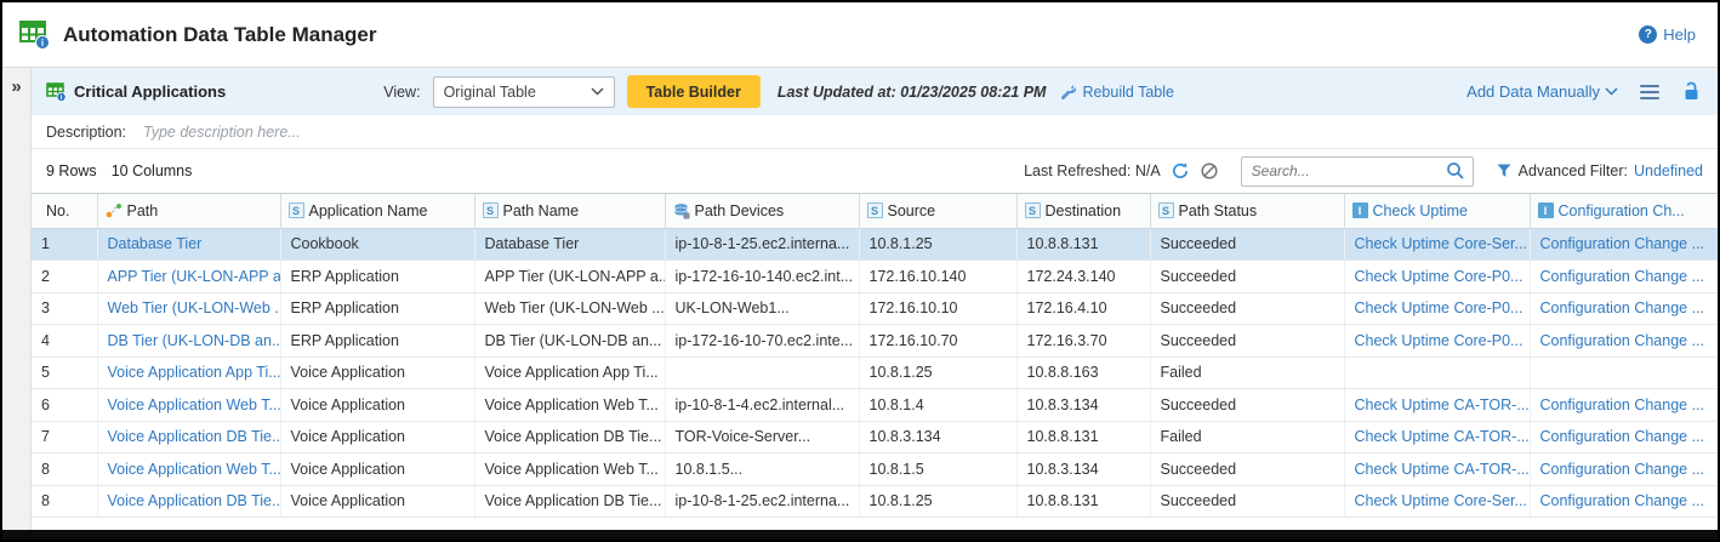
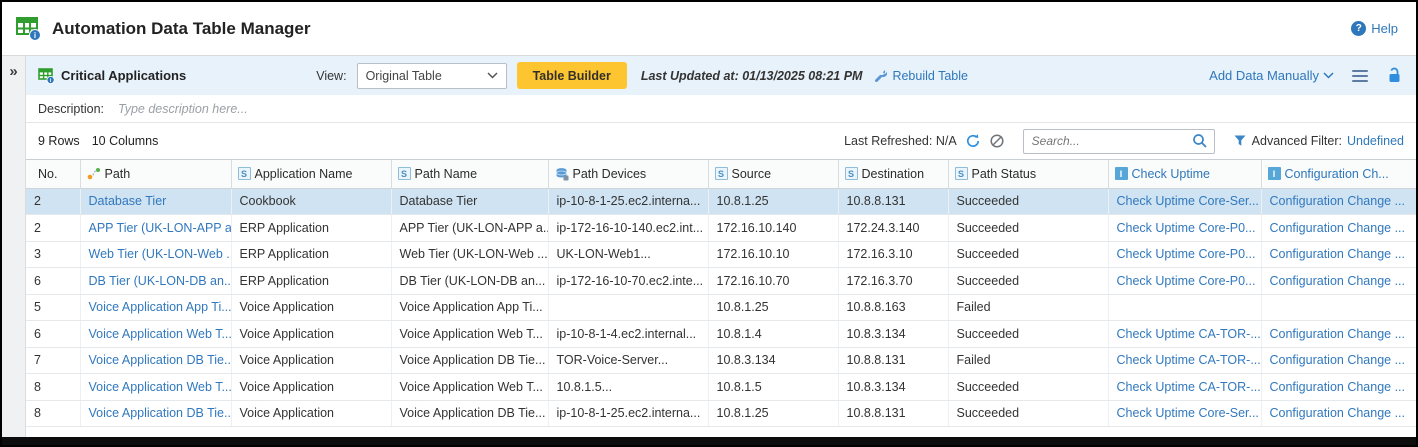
  i
  Automation Data Table Manager
  ?
  Help
  »
  Critical Applications
  View:
  Original Table
  Table Builder
- Last Updated at: 01/23/2025 08:21 PM
+ Last Updated at: 01/13/2025 08:21 PM
  Rebuild Table
  Add Data Manually
  Description:
  Type description here...
  9 Rows
  10 Columns
  Last Refreshed: N/A
  Search...
  Advanced Filter:
  Undefined
  No.	Path	S Application Name	S Path Name	Path Devices	S Source	S Destination	S Path Status	I Check Uptime	I Configuration Ch...
- 1	Database Tier	Cookbook	Database Tier	ip-10-8-1-25.ec2.interna...	10.8.1.25	10.8.8.131	Succeeded	Check Uptime Core-Ser...	Configuration Change ...
+ 2	Database Tier	Cookbook	Database Tier	ip-10-8-1-25.ec2.interna...	10.8.1.25	10.8.8.131	Succeeded	Check Uptime Core-Ser...	Configuration Change ...
  2	APP Tier (UK-LON-APP a	ERP Application	APP Tier (UK-LON-APP a.	ip-172-16-10-140.ec2.int...	172.16.10.140	172.24.3.140	Succeeded	Check Uptime Core-P0...	Configuration Change ...
- 3	Web Tier (UK-LON-Web .	ERP Application	Web Tier (UK-LON-Web ...	UK-LON-Web1...	172.16.10.10	172.16.4.10	Succeeded	Check Uptime Core-P0...	Configuration Change ...
+ 3	Web Tier (UK-LON-Web .	ERP Application	Web Tier (UK-LON-Web ...	UK-LON-Web1...	172.16.10.10	172.16.3.10	Succeeded	Check Uptime Core-P0...	Configuration Change ...
- 4	DB Tier (UK-LON-DB an..	ERP Application	DB Tier (UK-LON-DB an...	ip-172-16-10-70.ec2.inte...	172.16.10.70	172.16.3.70	Succeeded	Check Uptime Core-P0...	Configuration Change ...
+ 6	DB Tier (UK-LON-DB an..	ERP Application	DB Tier (UK-LON-DB an...	ip-172-16-10-70.ec2.inte...	172.16.10.70	172.16.3.70	Succeeded	Check Uptime Core-P0...	Configuration Change ...
  5	Voice Application App Ti...	Voice Application	Voice Application App Ti...		10.8.1.25	10.8.8.163	Failed
  6	Voice Application Web T...	Voice Application	Voice Application Web T...	ip-10-8-1-4.ec2.internal...	10.8.1.4	10.8.3.134	Succeeded	Check Uptime CA-TOR-...	Configuration Change ...
  7	Voice Application DB Tie..	Voice Application	Voice Application DB Tie...	TOR-Voice-Server...	10.8.3.134	10.8.8.131	Failed	Check Uptime CA-TOR-...	Configuration Change ...
  8	Voice Application Web T...	Voice Application	Voice Application Web T...	10.8.1.5...	10.8.1.5	10.8.3.134	Succeeded	Check Uptime CA-TOR-...	Configuration Change ...
  8	Voice Application DB Tie..	Voice Application	Voice Application DB Tie...	ip-10-8-1-25.ec2.interna...	10.8.1.25	10.8.8.131	Succeeded	Check Uptime Core-Ser...	Configuration Change ...
